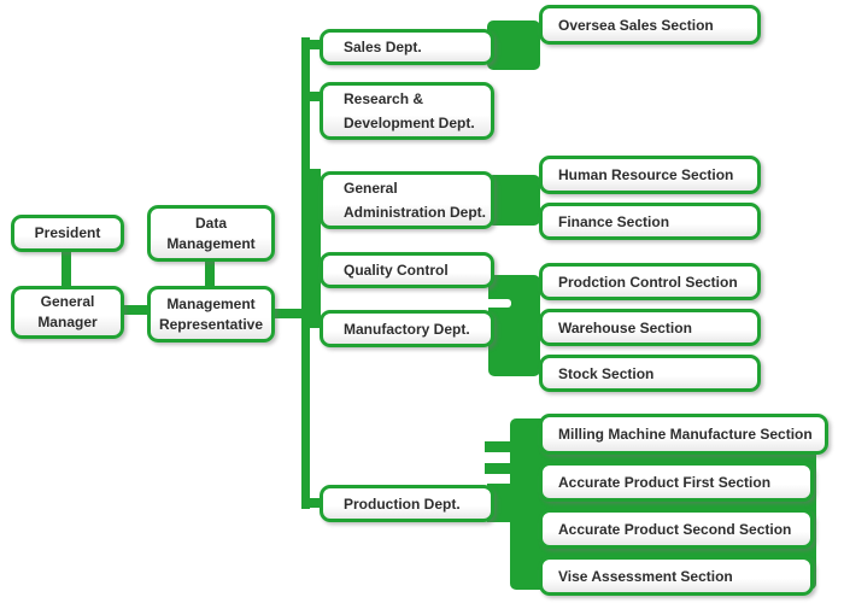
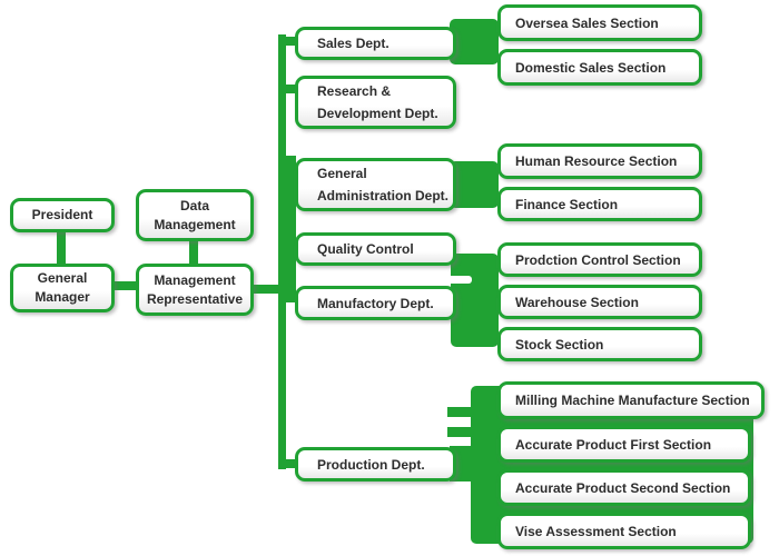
  President
  General Manager
  Data Management
  Management Representative
  Sales Dept.
  Research & Development Dept.
  General Administration Dept.
  Quality Control
  Manufactory Dept.
  Production Dept.
  Oversea Sales Section
+ Domestic Sales Section
  Human Resource Section
  Finance Section
  Prodction Control Section
  Warehouse Section
  Stock Section
  Milling Machine Manufacture Section
  Accurate Product First Section
  Accurate Product Second Section
  Vise Assessment Section
